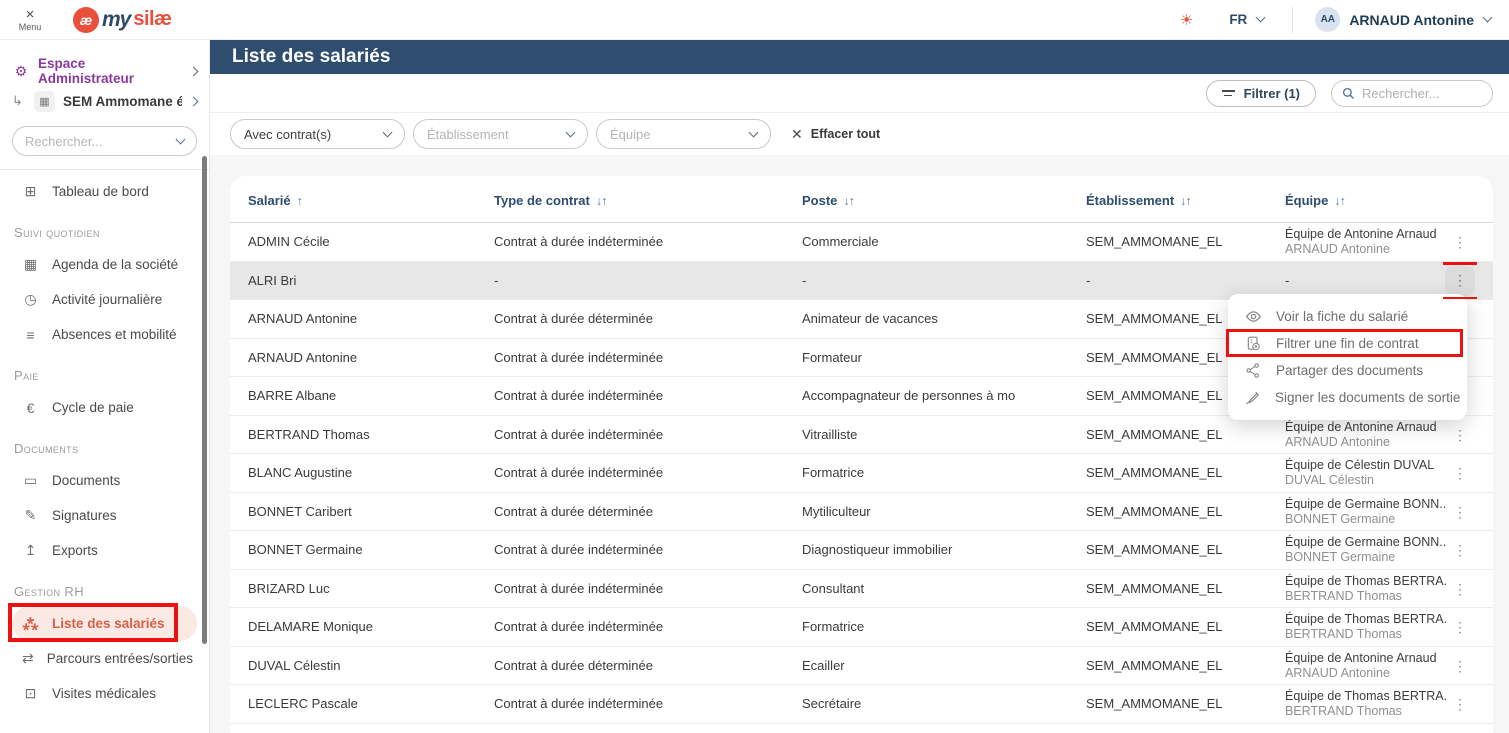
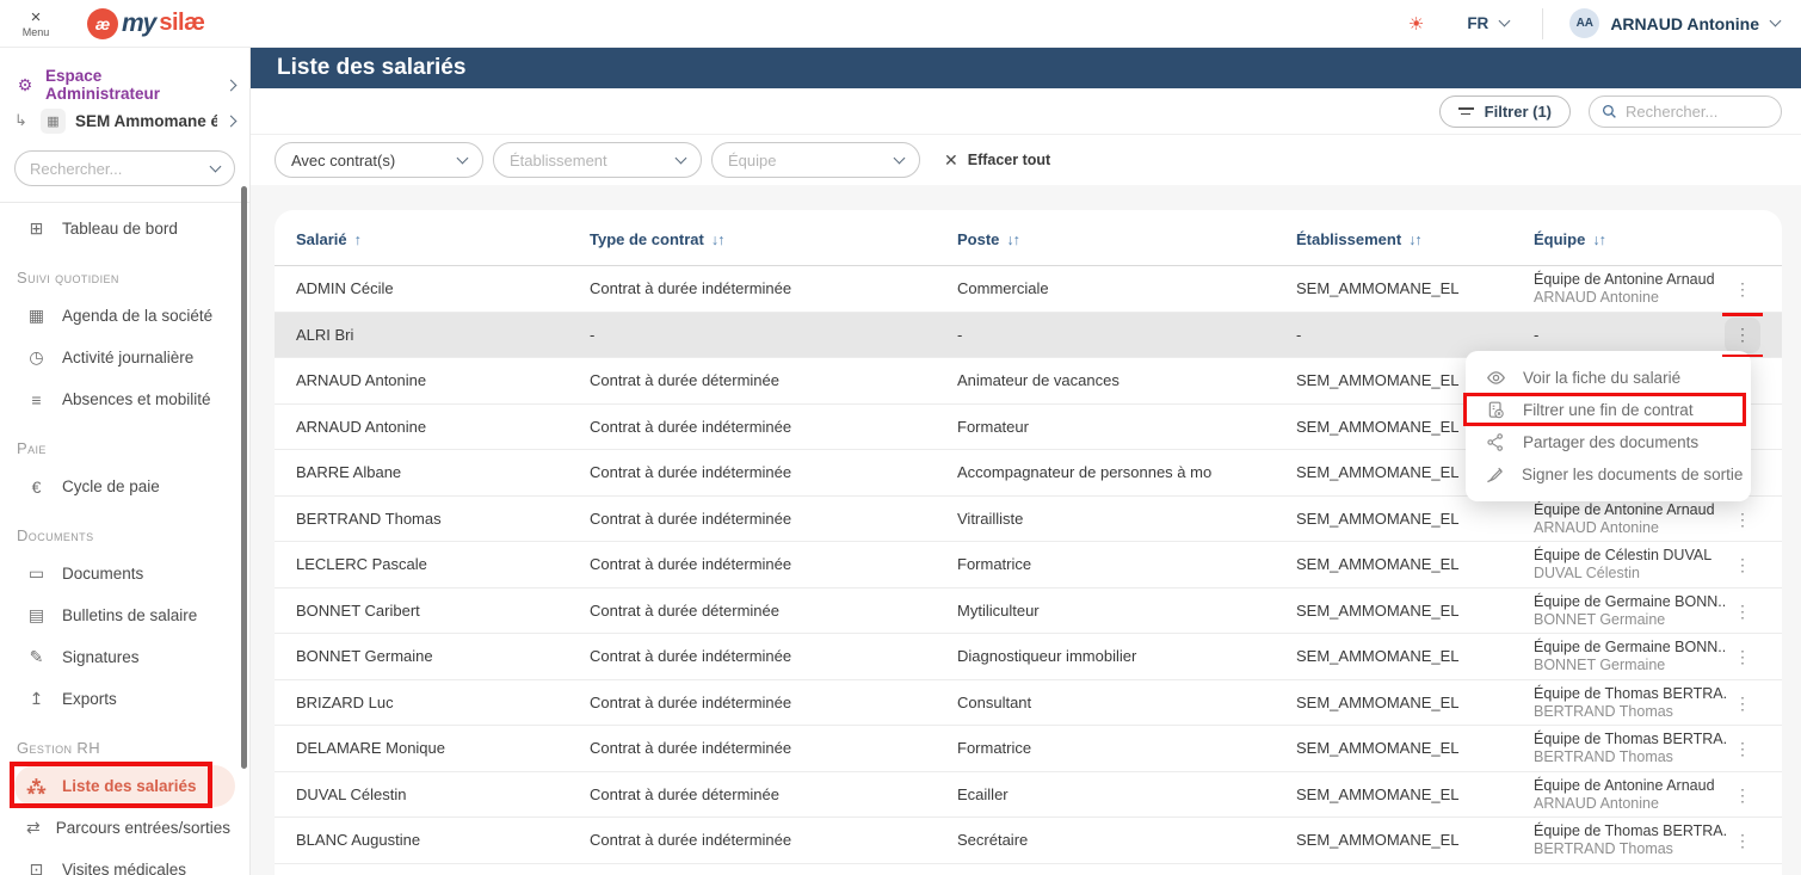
  ×
  Menu
  æ
  my
  silæ
  ☀
  FR
  AA
  ARNAUD Antonine
  ⚙
  Espace Administrateur
  ↳
  ▦
  Rechercher...
  ⊞
  Tableau de bord
  Suivi quotidien
  ▦
  Agenda de la société
  ◷
  Activité journalière
  ≡
  Absences et mobilité
  Paie
  €
  Cycle de paie
  Documents
  ▭
  Documents
+ ▤
+ Bulletins de salaire
  ✎
  Signatures
  ↥
  Exports
  Gestion RH
  ⁂
  Liste des salariés
  ⇄
  Parcours entrées/sorties
  ⊡
  Visites médicales
  Liste des salariés
  Filtrer (1)
  Rechercher...
  Avec contrat(s)
  Établissement
  Équipe
  ✕
  Effacer tout
  Salarié ↑
  Type de contrat ↓↑
  Poste ↓↑
  Établissement ↓↑
  Équipe ↓↑
  ADMIN Cécile
  Contrat à durée indéterminée
  Commerciale
  SEM_AMMOMANE_EL
  Équipe de Antonine Arnaud
  ARNAUD Antonine
  ⋮
  ALRI Bri
  -
  -
  -
  -
  ⋮
  ARNAUD Antonine
  Contrat à durée déterminée
  Animateur de vacances
  SEM_AMMOMANE_EL
  ARNAUD Antonine
  Contrat à durée indéterminée
  Formateur
  SEM_AMMOMANE_EL
  BARRE Albane
  Contrat à durée indéterminée
  Accompagnateur de personnes à mo
  SEM_AMMOMANE_EL
  BERTRAND Thomas
  Contrat à durée indéterminée
  Vitrailliste
  SEM_AMMOMANE_EL
  Équipe de Antonine Arnaud
  ARNAUD Antonine
  ⋮
- BLANC Augustine
+ LECLERC Pascale
  Contrat à durée indéterminée
  Formatrice
  SEM_AMMOMANE_EL
  Équipe de Célestin DUVAL
  DUVAL Célestin
  ⋮
  BONNET Caribert
  Contrat à durée déterminée
  Mytiliculteur
  SEM_AMMOMANE_EL
  Équipe de Germaine BONN..
  BONNET Germaine
  ⋮
  BONNET Germaine
  Contrat à durée indéterminée
  Diagnostiqueur immobilier
  SEM_AMMOMANE_EL
  Équipe de Germaine BONN..
  BONNET Germaine
  ⋮
  BRIZARD Luc
  Contrat à durée indéterminée
  Consultant
  SEM_AMMOMANE_EL
  Équipe de Thomas BERTRA.
  BERTRAND Thomas
  ⋮
  DELAMARE Monique
  Contrat à durée indéterminée
  Formatrice
  SEM_AMMOMANE_EL
  Équipe de Thomas BERTRA.
  BERTRAND Thomas
  ⋮
  DUVAL Célestin
  Contrat à durée déterminée
  Ecailler
  SEM_AMMOMANE_EL
  Équipe de Antonine Arnaud
  ARNAUD Antonine
  ⋮
- LECLERC Pascale
+ BLANC Augustine
  Contrat à durée indéterminée
  Secrétaire
  SEM_AMMOMANE_EL
  Équipe de Thomas BERTRA.
  BERTRAND Thomas
  ⋮
  Voir la fiche du salarié
  Filtrer une fin de contrat
  Partager des documents
  Signer les documents de sortie
